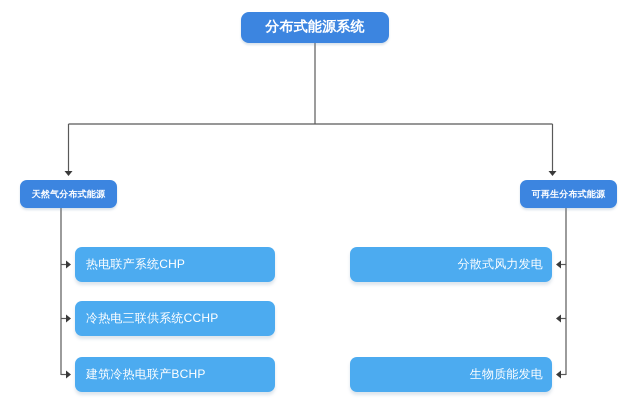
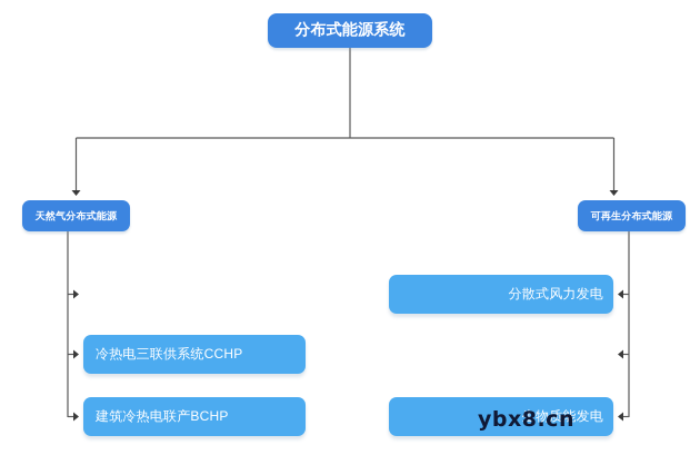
  分布式能源系统
  天然气分布式能源
  可再生分布式能源
- 热电联产系统CHP
  冷热电三联供系统CCHP
  建筑冷热电联产BCHP
  分散式风力发电
  生物质能发电
+ ybx8.cn
